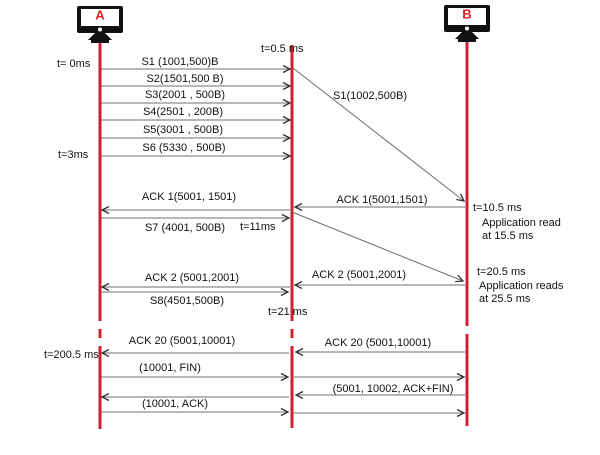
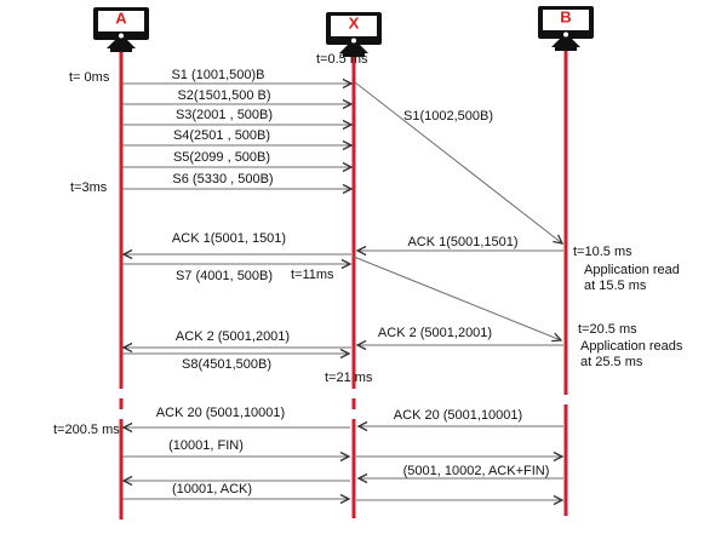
  A
+ X
  B
  S1 (1001,500)B
  S2(1501,500 B)
  S3(2001 , 500B)
- S4(2501 , 200B)
+ S4(2501 , 500B)
- S5(3001 , 500B)
+ S5(2099 , 500B)
  S6 (5330 , 500B)
  S1(1002,500B)
  ACK 1(5001,1501)
  ACK 1(5001, 1501)
  S7 (4001, 500B)
  ACK 2 (5001,2001)
  ACK 2 (5001,2001)
  S8(4501,500B)
  ACK 20 (5001,10001)
  ACK 20 (5001,10001)
  (10001, FIN)
  (5001, 10002, ACK+FIN)
  (10001, ACK)
  t= 0ms
  t=3ms
  t=0.5 ms
  t=11ms
  t=21 ms
  t=200.5 ms
  t=10.5 ms
  t=20.5 ms
  Application read
  at 15.5 ms
  Application reads
  at 25.5 ms
